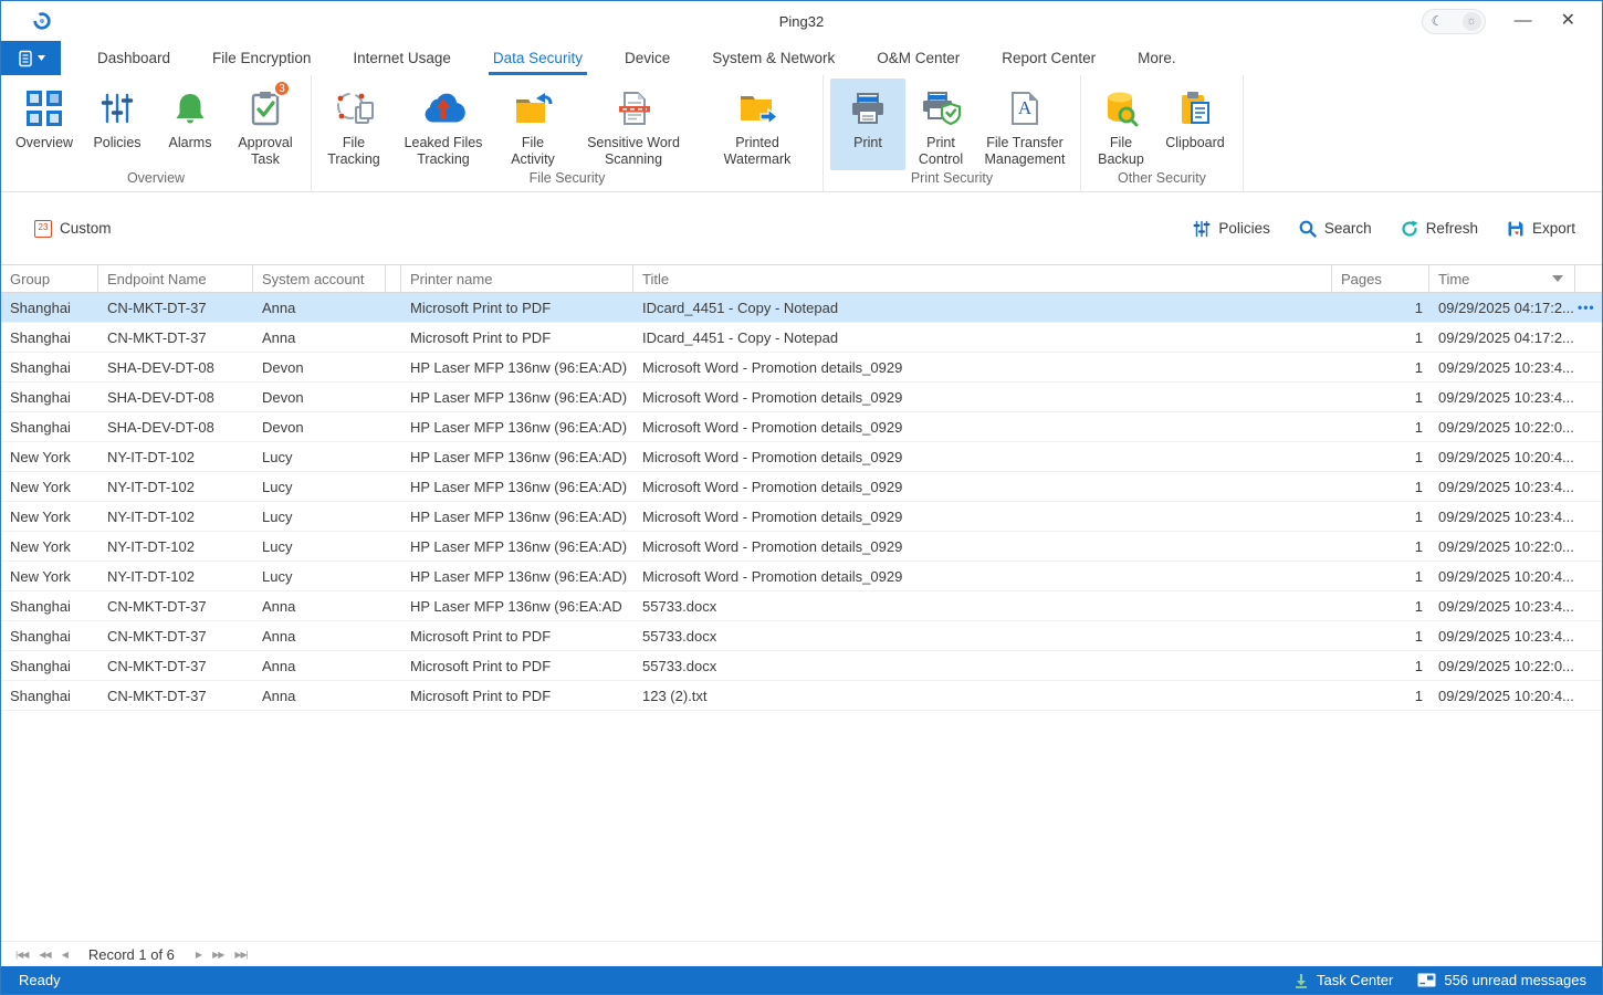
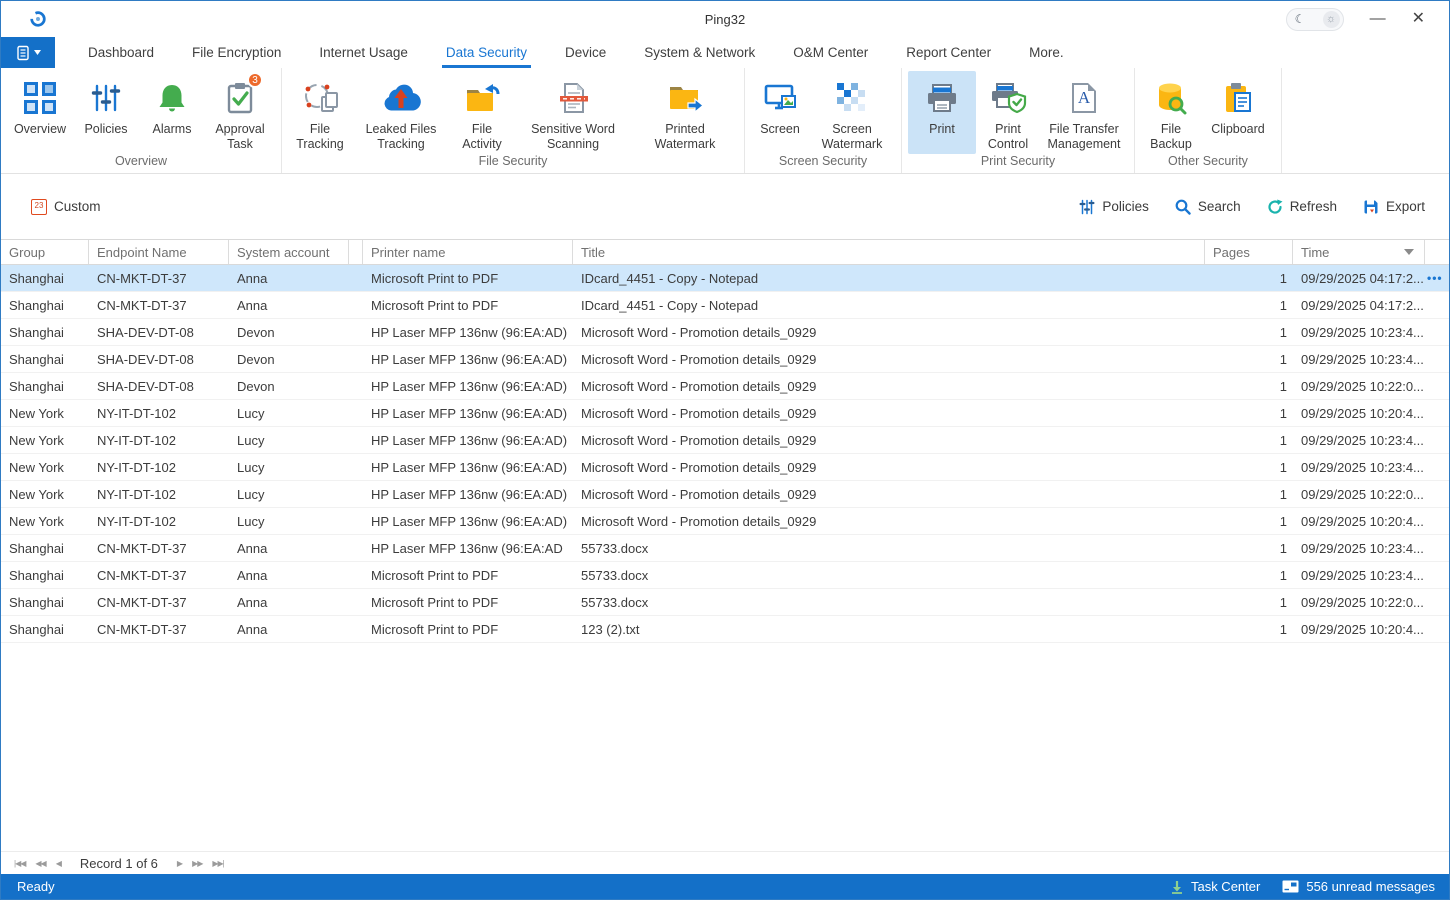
  Ping32
  ☾
  ☼
  —
  ✕
  Dashboard
  File Encryption
  Internet Usage
  Data Security
  Device
  System & Network
  O&M Center
  Report Center
  More.
  Overview
  Policies
  Alarms
  3
  Approval Task
  Overview
  File Tracking
  Leaked Files Tracking
  File Activity
  Sensitive Word Scanning
  Printed Watermark
  File Security
+ Screen
+ Screen Watermark
+ Screen Security
  Print
  Print Control
  A
  File Transfer Management
  Print Security
  File Backup
  Clipboard
  Other Security
  23
  Custom
  Policies
  Search
  Refresh
  Export
  Group
  Endpoint Name
  System account
  Printer name
  Title
  Pages
  Time
  Shanghai
  CN-MKT-DT-37
  Anna
  Microsoft Print to PDF
  IDcard_4451 - Copy - Notepad
  1
  09/29/2025 04:17:2...
  •••
  Shanghai
  CN-MKT-DT-37
  Anna
  Microsoft Print to PDF
  IDcard_4451 - Copy - Notepad
  1
  09/29/2025 04:17:2...
  Shanghai
  SHA-DEV-DT-08
  Devon
  HP Laser MFP 136nw (96:EA:AD)
  Microsoft Word - Promotion details_0929
  1
  09/29/2025 10:23:4...
  Shanghai
  SHA-DEV-DT-08
  Devon
  HP Laser MFP 136nw (96:EA:AD)
  Microsoft Word - Promotion details_0929
  1
  09/29/2025 10:23:4...
  Shanghai
  SHA-DEV-DT-08
  Devon
  HP Laser MFP 136nw (96:EA:AD)
  Microsoft Word - Promotion details_0929
  1
  09/29/2025 10:22:0...
  New York
  NY-IT-DT-102
  Lucy
  HP Laser MFP 136nw (96:EA:AD)
  Microsoft Word - Promotion details_0929
  1
  09/29/2025 10:20:4...
  New York
  NY-IT-DT-102
  Lucy
  HP Laser MFP 136nw (96:EA:AD)
  Microsoft Word - Promotion details_0929
  1
  09/29/2025 10:23:4...
  New York
  NY-IT-DT-102
  Lucy
  HP Laser MFP 136nw (96:EA:AD)
  Microsoft Word - Promotion details_0929
  1
  09/29/2025 10:23:4...
  New York
  NY-IT-DT-102
  Lucy
  HP Laser MFP 136nw (96:EA:AD)
  Microsoft Word - Promotion details_0929
  1
  09/29/2025 10:22:0...
  New York
  NY-IT-DT-102
  Lucy
  HP Laser MFP 136nw (96:EA:AD)
  Microsoft Word - Promotion details_0929
  1
  09/29/2025 10:20:4...
  Shanghai
  CN-MKT-DT-37
  Anna
  HP Laser MFP 136nw (96:EA:AD
  55733.docx
  1
  09/29/2025 10:23:4...
  Shanghai
  CN-MKT-DT-37
  Anna
  Microsoft Print to PDF
  55733.docx
  1
  09/29/2025 10:23:4...
  Shanghai
  CN-MKT-DT-37
  Anna
  Microsoft Print to PDF
  55733.docx
  1
  09/29/2025 10:22:0...
  Shanghai
  CN-MKT-DT-37
  Anna
  Microsoft Print to PDF
  123 (2).txt
  1
  09/29/2025 10:20:4...
  |◀◀
  ◀◀
  ◀
  Record 1 of 6
  ▶
  ▶▶
  ▶▶|
  Ready
  Task Center
  556 unread messages
